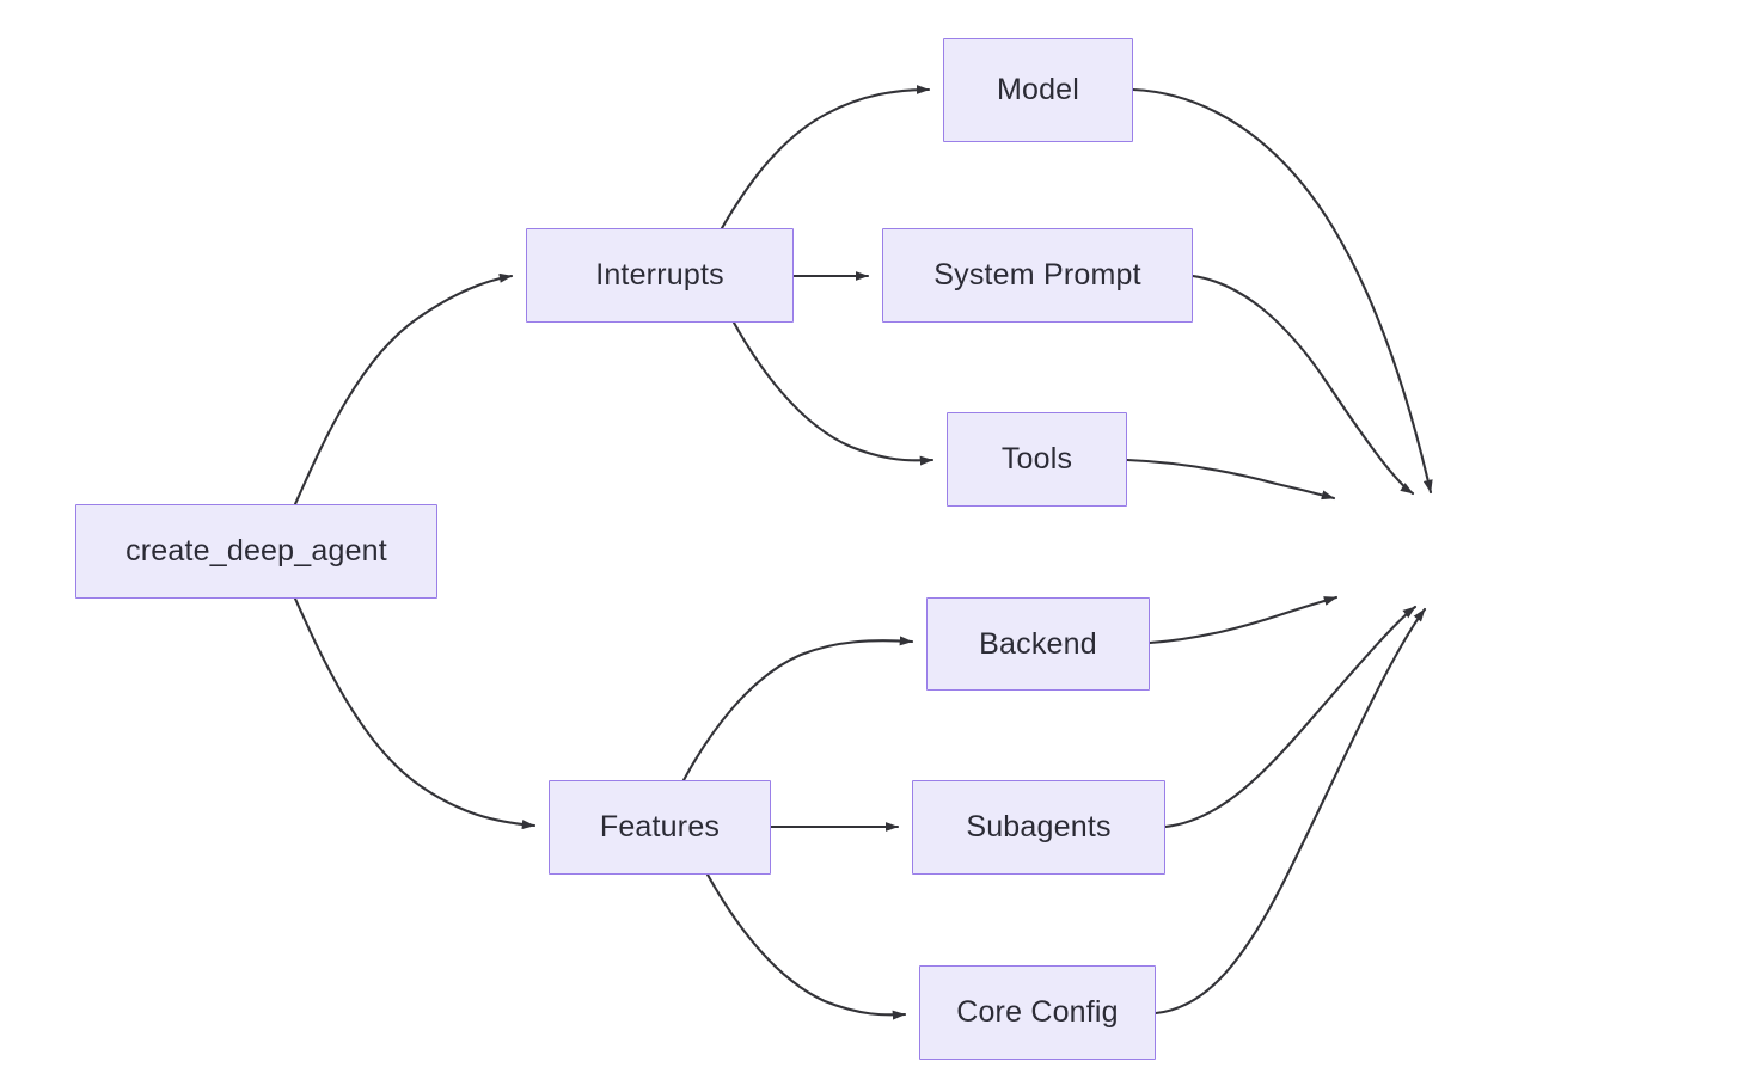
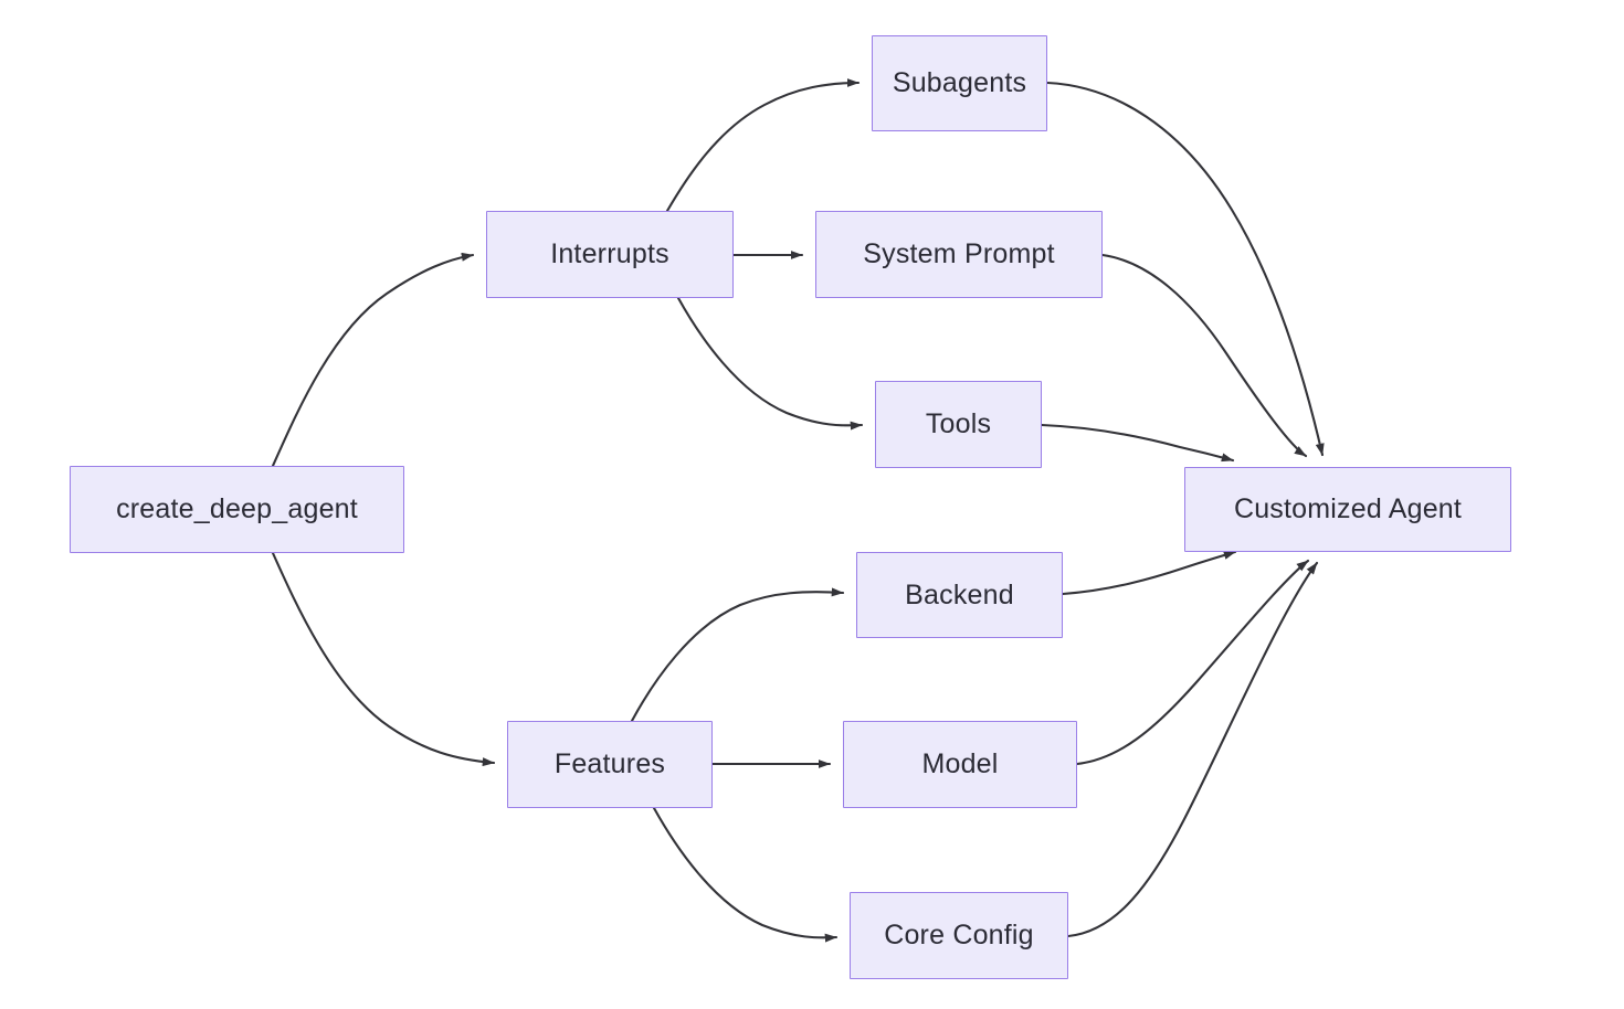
  create_deep_agent
  Interrupts
- Model
+ Subagents
  System Prompt
  Tools
+ Customized Agent
  Features
  Backend
- Subagents
+ Model
  Core Config
